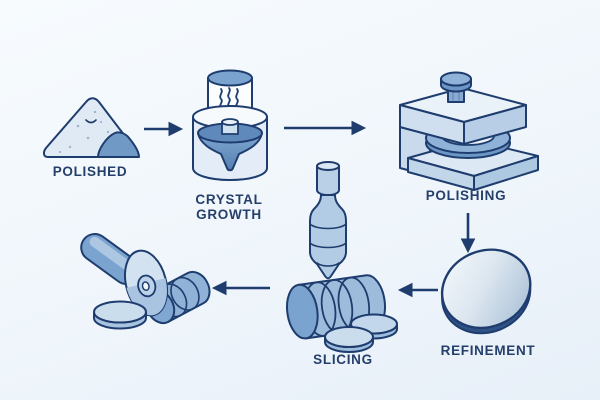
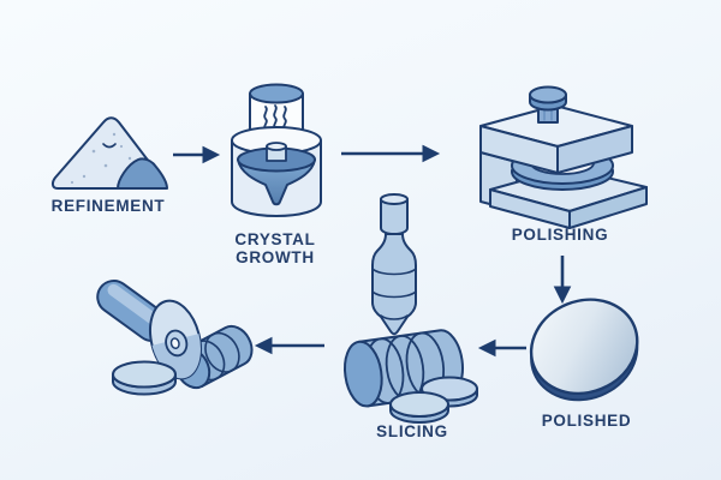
- POLISHED
+ REFINEMENT
  CRYSTAL GROWTH
  POLISHING
- REFINEMENT
+ POLISHED
  SLICING
